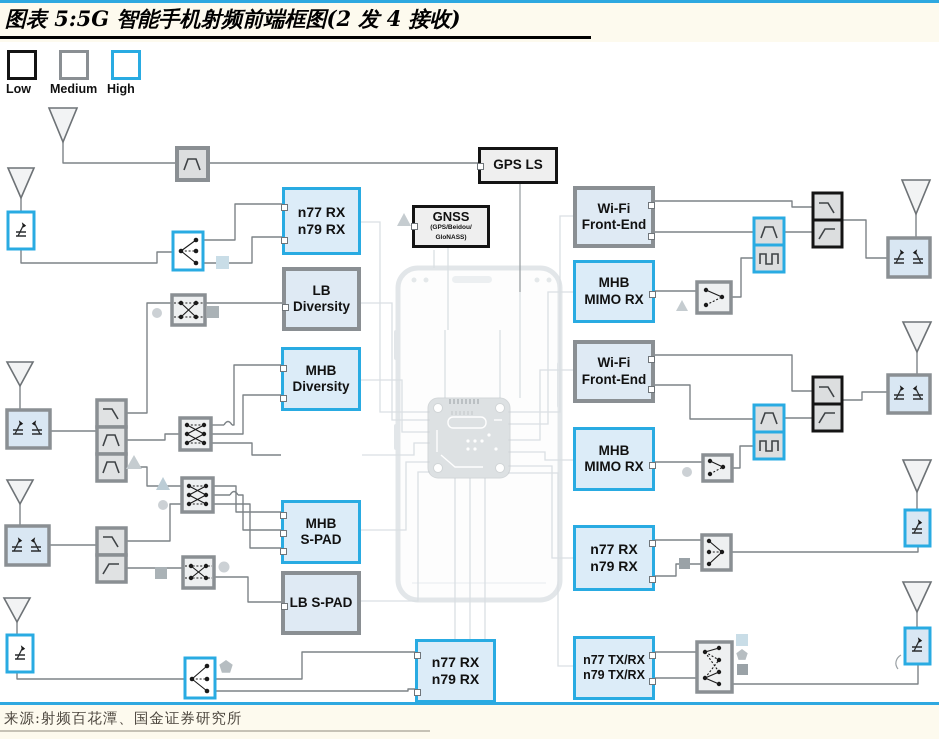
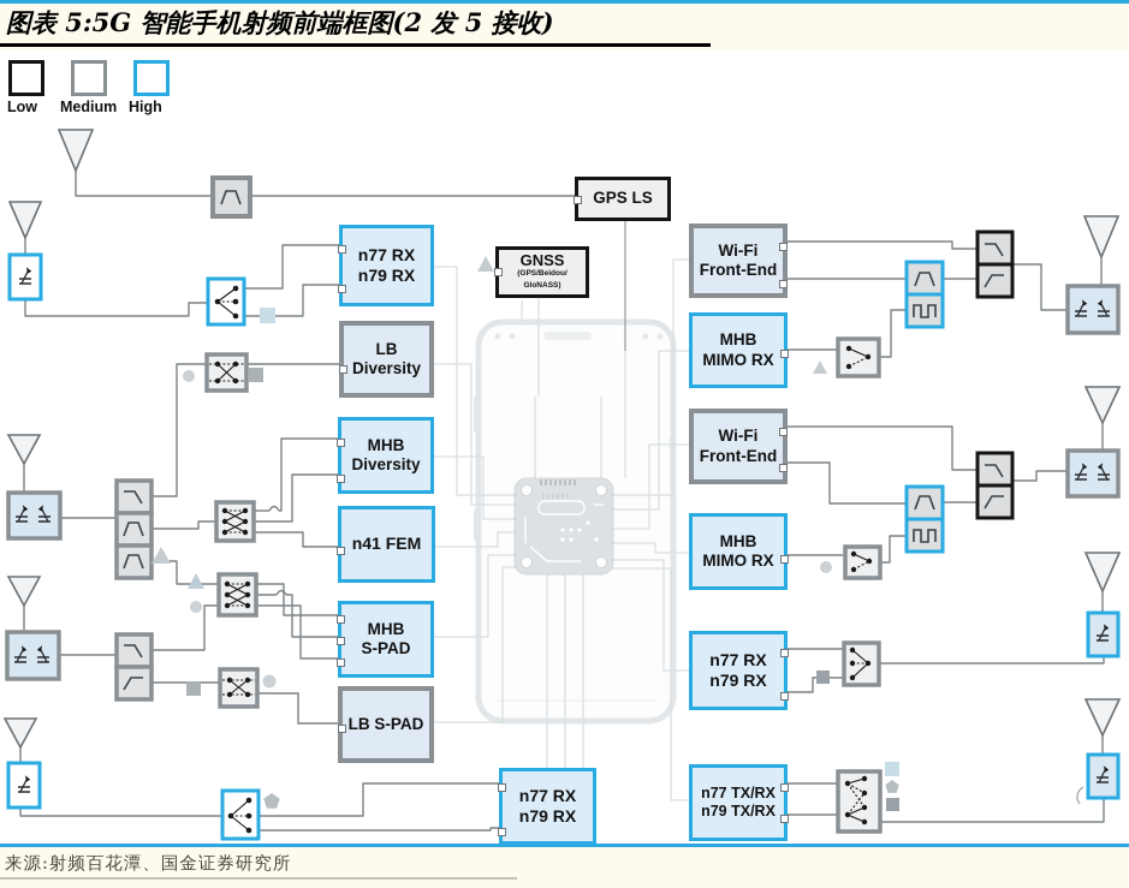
- 图表 5:5G 智能手机射频前端框图(2 发 4 接收)
+ 图表 5:5G 智能手机射频前端框图(2 发 5 接收)
  Low
  Medium
  High
  n77 RX
  n79 RX
  LB
  Diversity
  MHB
  Diversity
+ n41 FEM
  MHB
  S-PAD
  LB S-PAD
  n77 RX
  n79 RX
  GPS LS
  GNSS
  Wi-Fi
  Front-End
  MHB
  MIMO RX
  Wi-Fi
  Front-End
  MHB
  MIMO RX
  n77 RX
  n79 RX
  n77 TX/RX
  n79 TX/RX
  来源:射频百花潭、国金证券研究所
